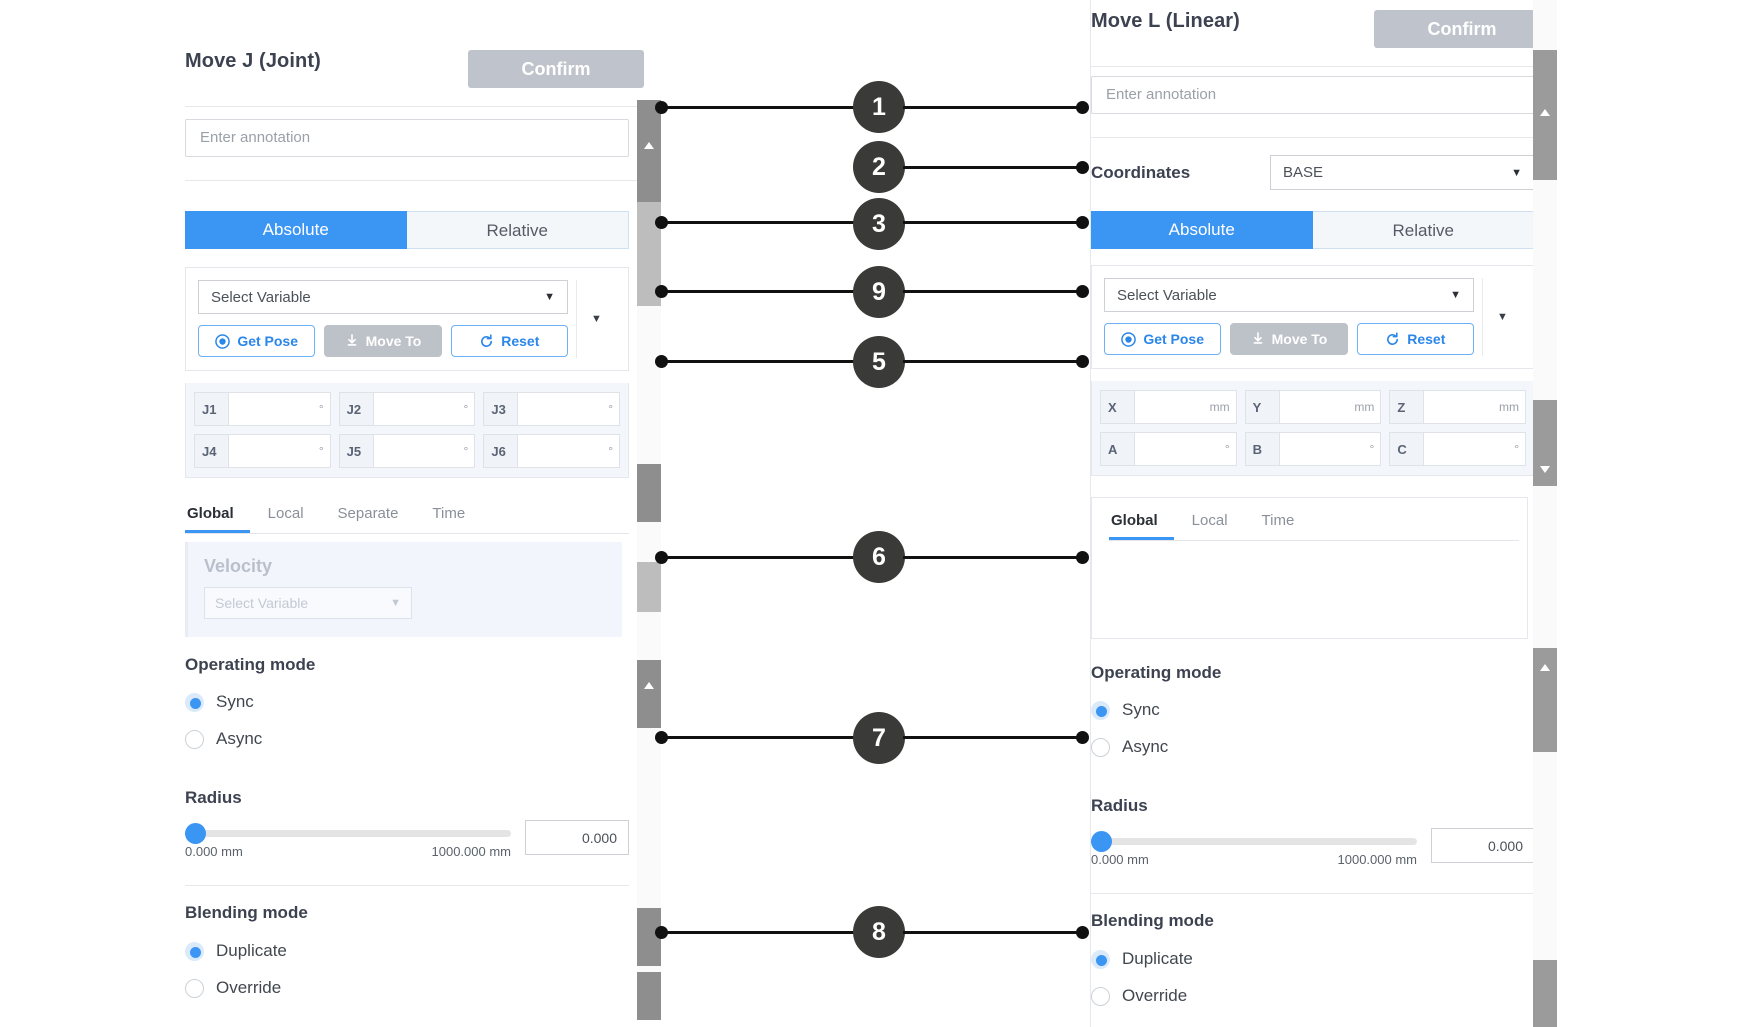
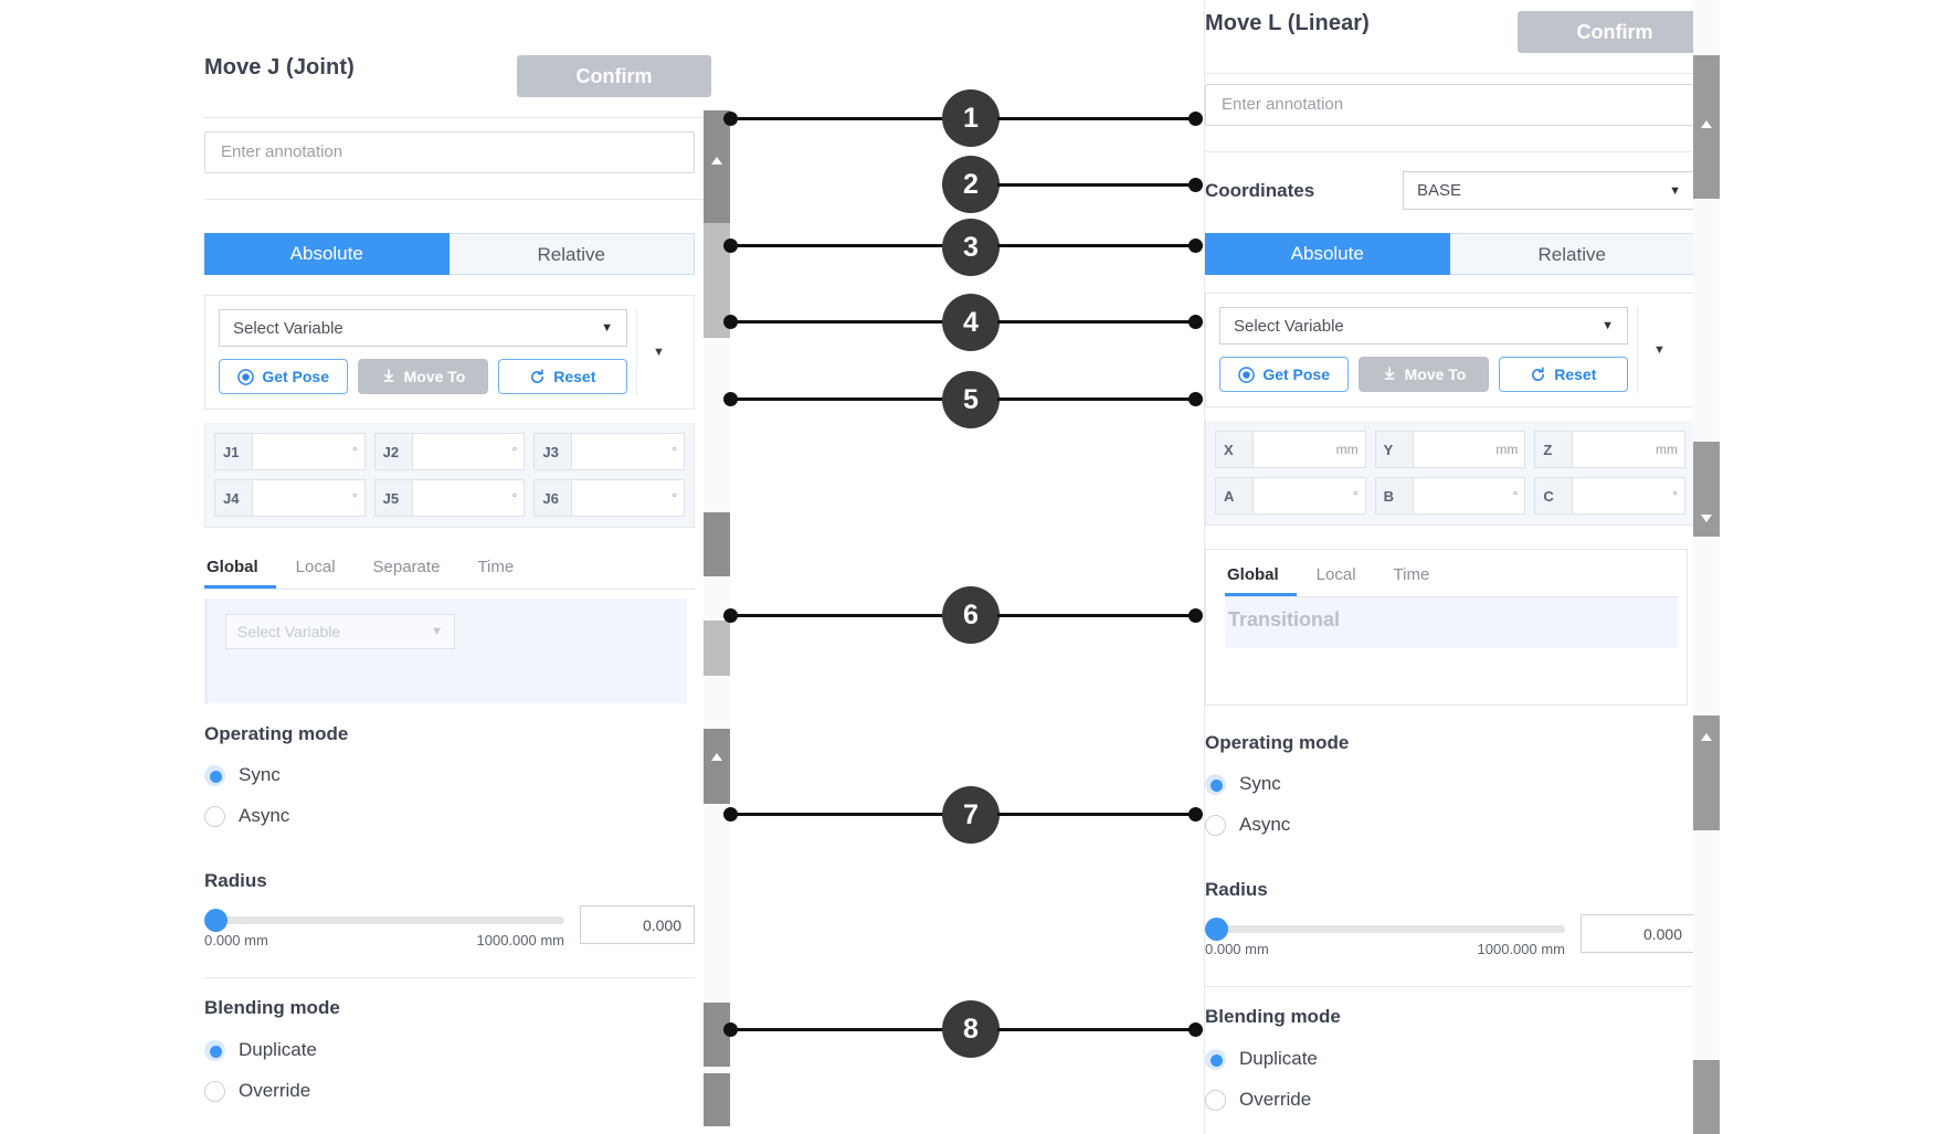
  Move J (Joint)
  Confirm
  Enter annotation
  Absolute
  Relative
  Select Variable
  ▼
  Get Pose
  Move To
  Reset
  ▼
  J1
  °
  J2
  °
  J3
  °
  J4
  °
  J5
  °
  J6
  °
  Global
  Local
  Separate
  Time
- Velocity
  Select Variable
  ▼
  Operating mode
  Sync
  Async
  Radius
  0.000 mm
  1000.000 mm
  0.000
  Blending mode
  Duplicate
  Override
  Move L (Linear)
  Confirm
  Enter annotation
  Coordinates
  BASE
  ▼
  Absolute
  Relative
  Select Variable
  ▼
  Get Pose
  Move To
  Reset
  ▼
  X
  mm
  Y
  mm
  Z
  mm
  A
  °
  B
  °
  C
  °
  Global
  Local
  Time
+ Transitional
  Operating mode
  Sync
  Async
  Radius
  0.000 mm
  1000.000 mm
  0.000
  Blending mode
  Duplicate
  Override
  1
  2
  3
- 9
+ 4
  5
  6
  7
  8
